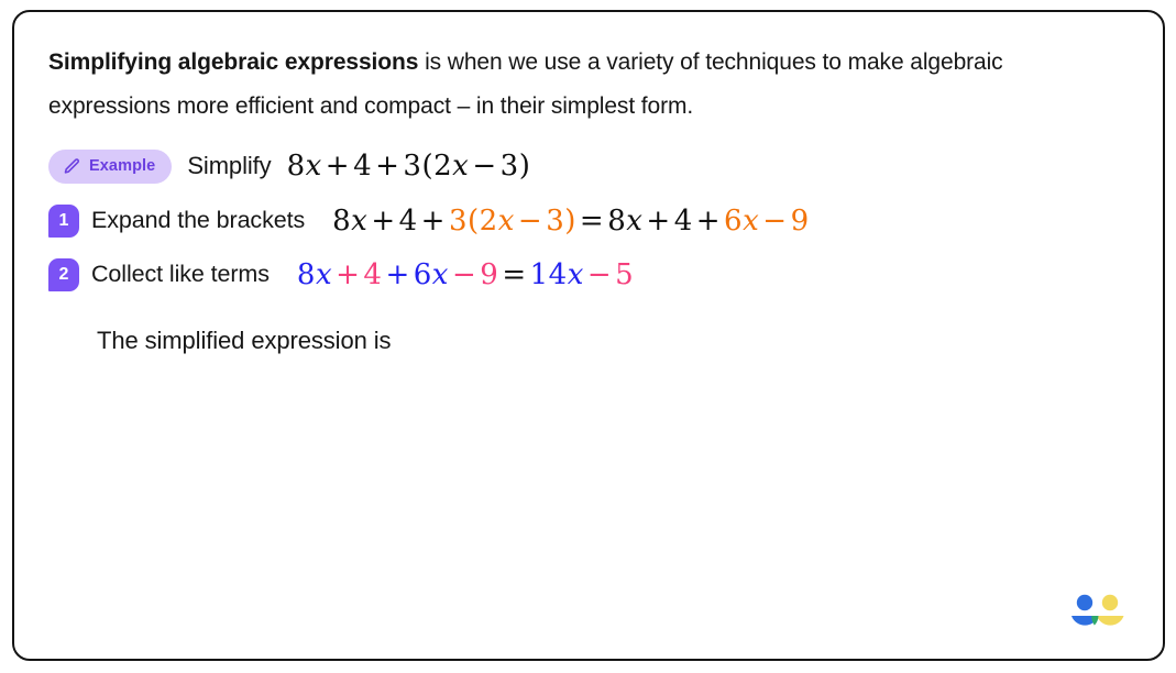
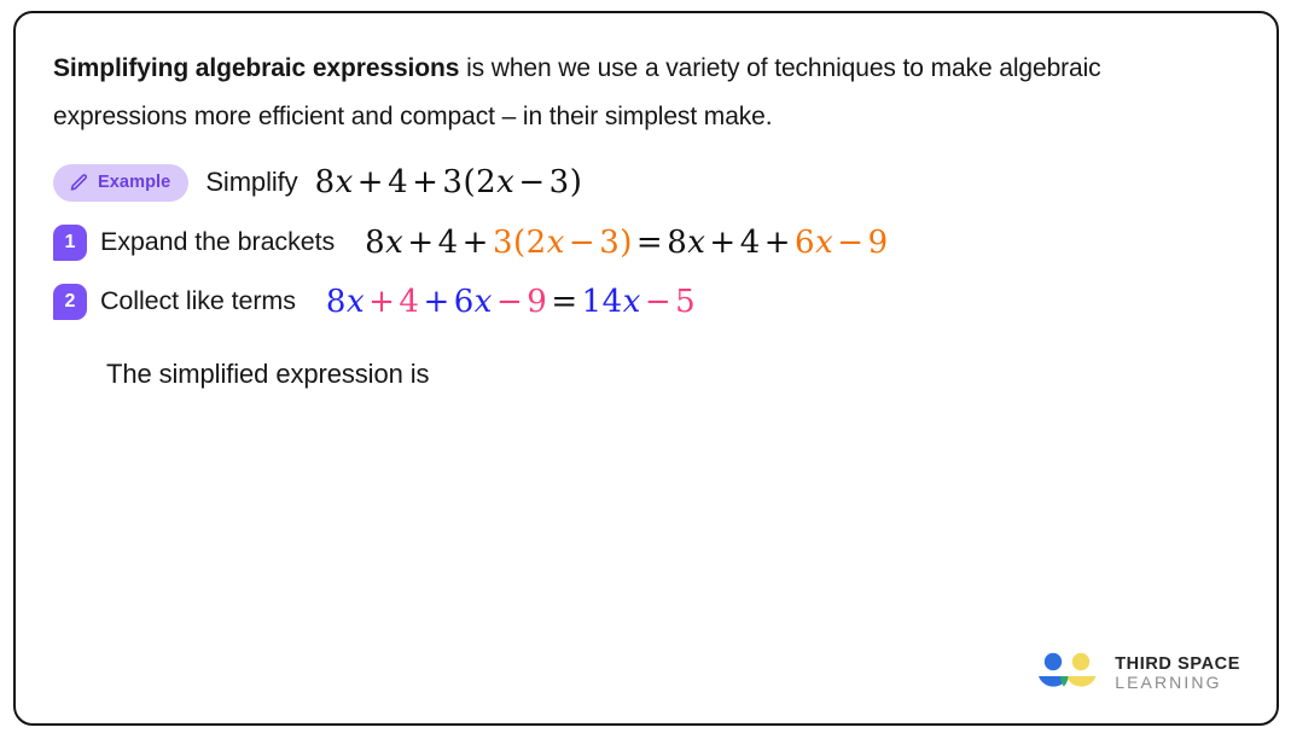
- Simplifying algebraic expressions is when we use a variety of techniques to make algebraic expressions more efficient and compact – in their simplest form.
+ Simplifying algebraic expressions is when we use a variety of techniques to make algebraic expressions more efficient and compact – in their simplest make.
  Example
  Simplify
  8x+4+3(2x−3)
  1
  Expand the brackets
  8x+4+3(2x−3)=8x+4+6x−9
  2
  Collect like terms
  8x+4+6x−9=14x−5
  The simplified expression is
+ THIRD SPACE
+ LEARNING
